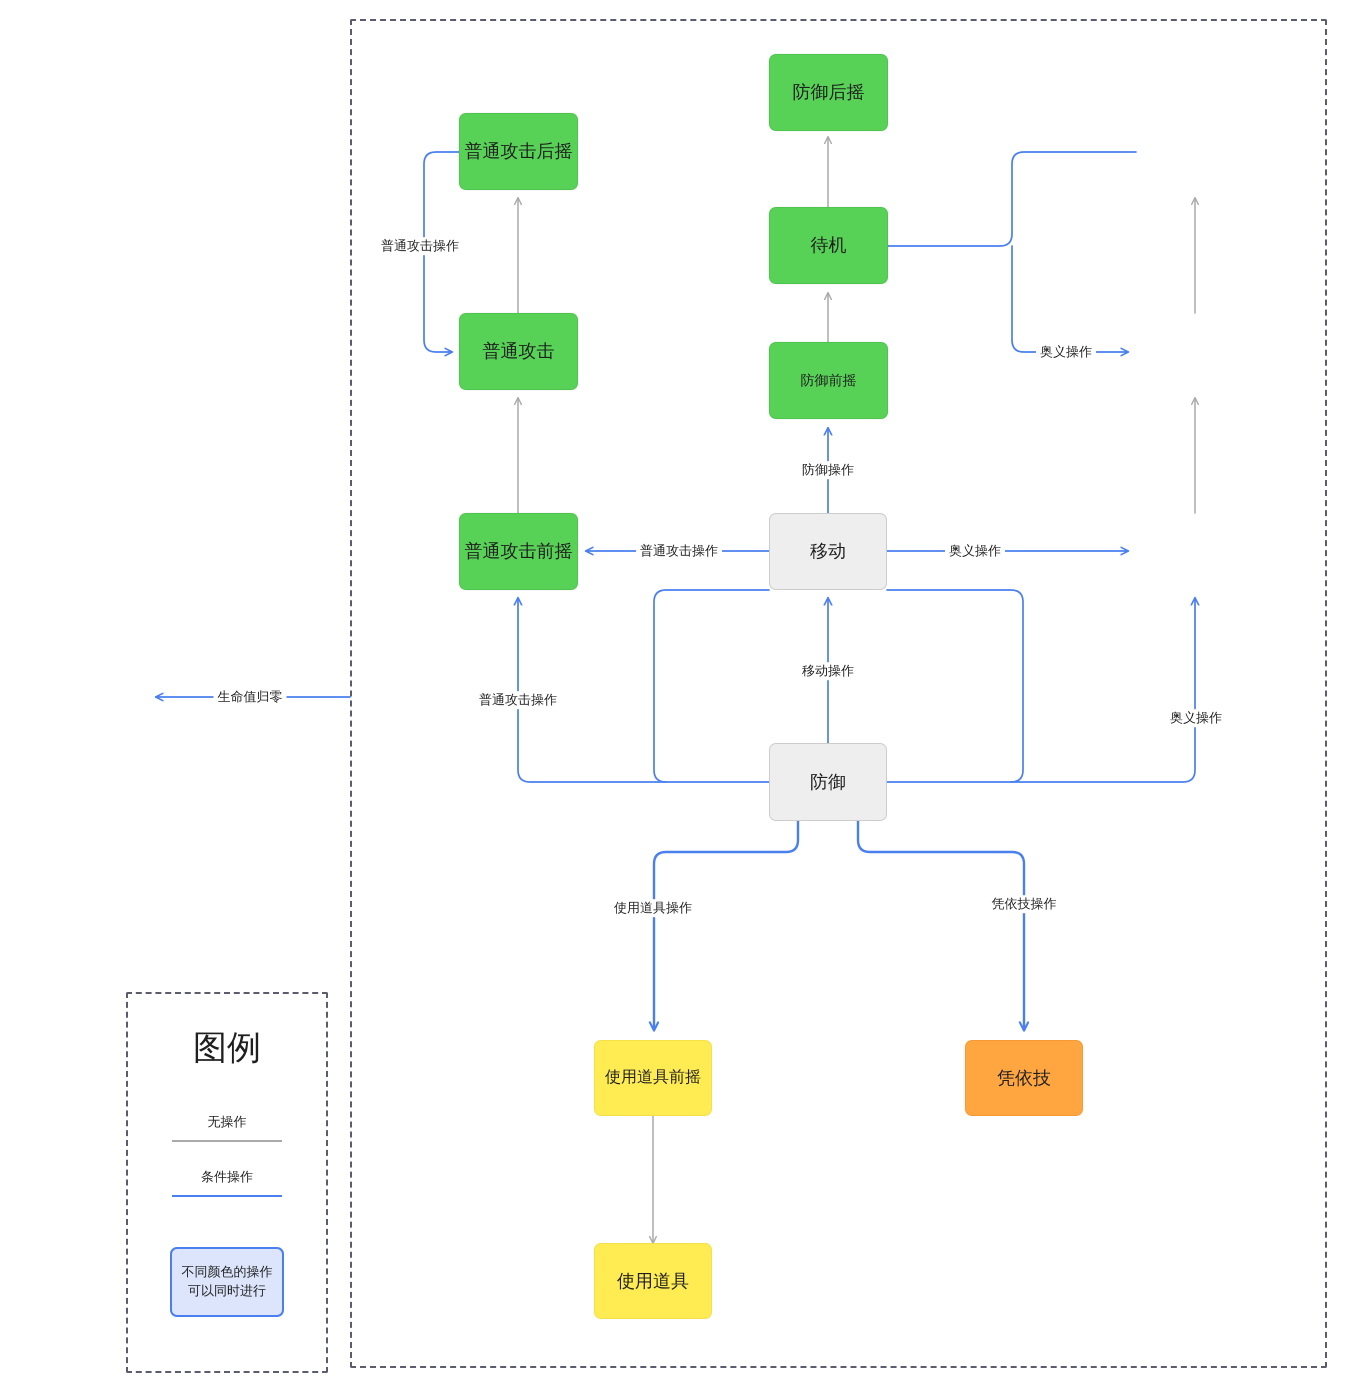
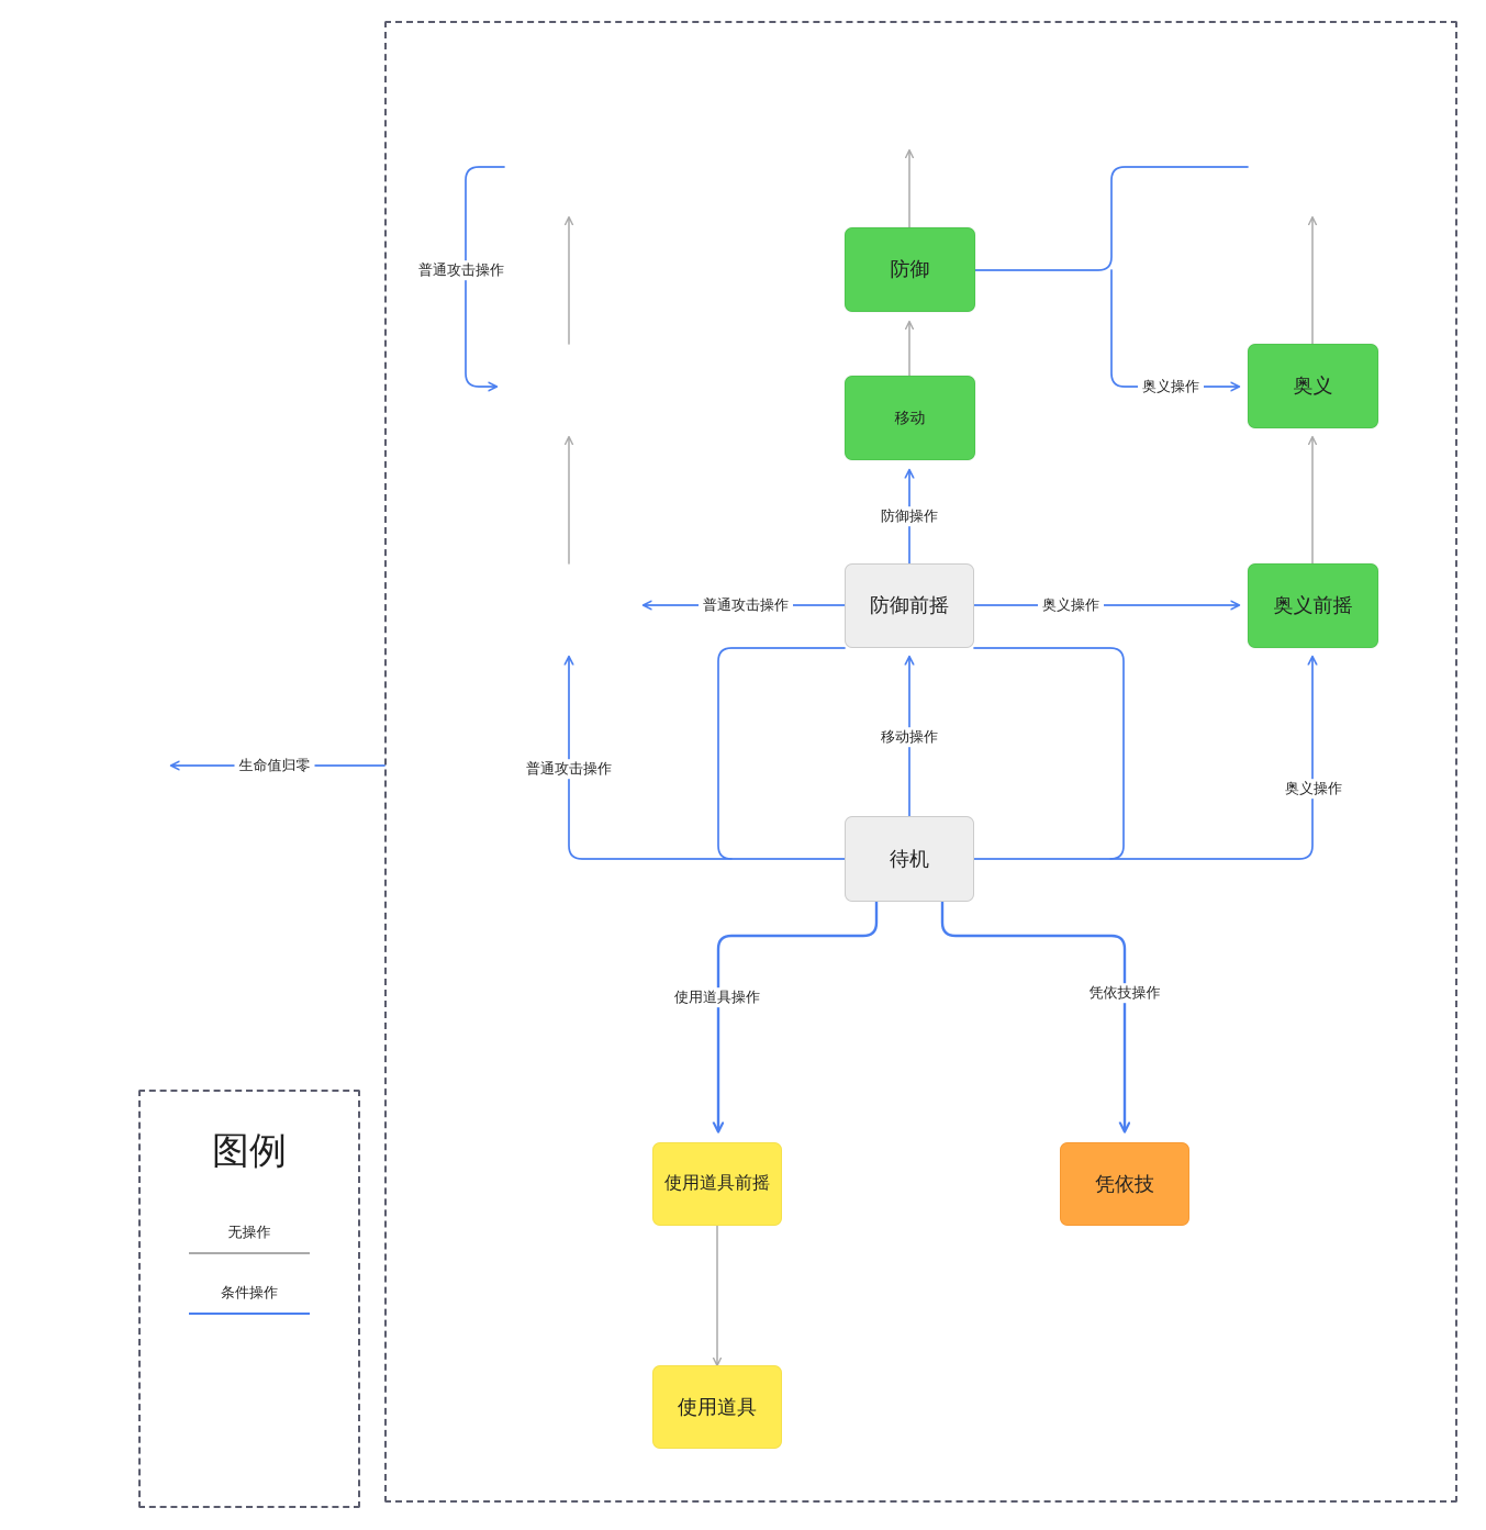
- 普通攻击后摇
- 普通攻击
- 普通攻击前摇
- 防御后摇
- 待机
+ 防御
- 防御前摇
+ 移动
+ 奥义
+ 奥义前摇
- 移动
+ 防御前摇
- 防御
+ 待机
  使用道具前摇
  使用道具
  凭依技
  普通攻击操作
  普通攻击操作
  普通攻击操作
  防御操作
  奥义操作
  奥义操作
  奥义操作
  移动操作
  生命值归零
  使用道具操作
  凭依技操作
  图例
  无操作
  条件操作
- 不同颜色的操作
- 可以同时进行
